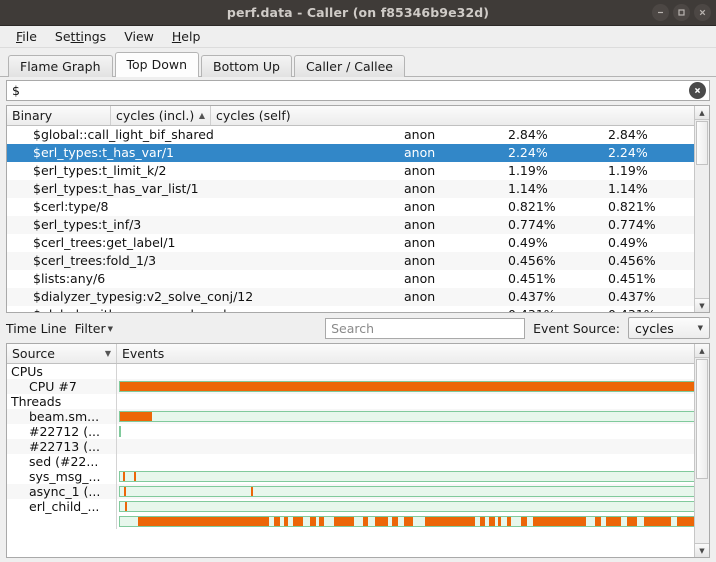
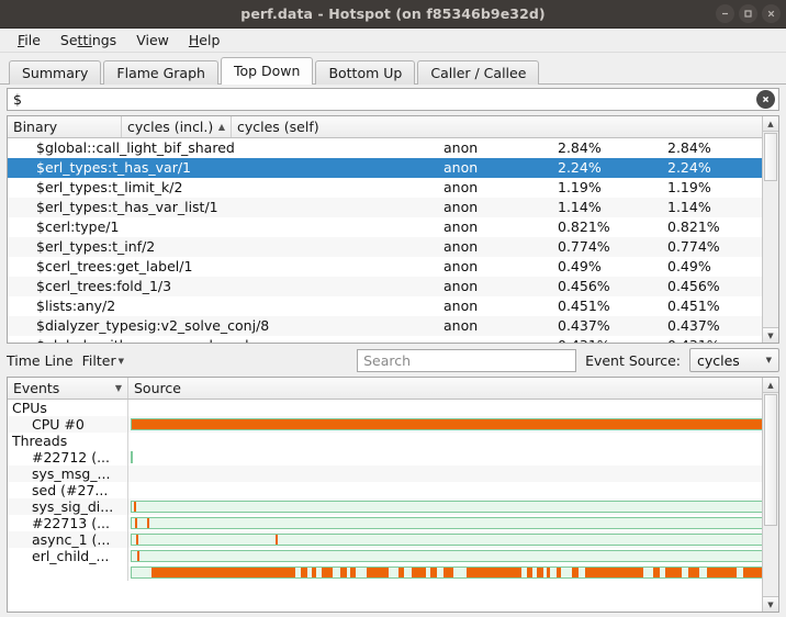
- perf.data - Caller (on f85346b9e32d)
+ perf.data - Hotspot (on f85346b9e32d)
  File
  Settings
  View
  Help
+ Summary
  Flame Graph
  Top Down
  Bottom Up
  Caller / Callee
  $
  Binary
  cycles (incl.)
  ▲
  cycles (self)
  $global::call_light_bif_shared
  anon
  2.84%
  2.84%
  $erl_types:t_has_var/1
  anon
  2.24%
  2.24%
  $erl_types:t_limit_k/2
  anon
  1.19%
  1.19%
  $erl_types:t_has_var_list/1
  anon
  1.14%
  1.14%
- $cerl:type/8
+ $cerl:type/1
  anon
  0.821%
  0.821%
- $erl_types:t_inf/3
+ $erl_types:t_inf/2
  anon
  0.774%
  0.774%
  $cerl_trees:get_label/1
  anon
  0.49%
  0.49%
  $cerl_trees:fold_1/3
  anon
  0.456%
  0.456%
- $lists:any/6
+ $lists:any/2
  anon
  0.451%
  0.451%
- $dialyzer_typesig:v2_solve_conj/12
+ $dialyzer_typesig:v2_solve_conj/8
  anon
  0.437%
  0.437%
  ▲
  ▼
  Time Line
  Filter
  ▼
  Search
  Event Source:
  cycles
  ▼
- Source
+ Events
  ▼
- Events
+ Source
  CPUs
- CPU #7
+ CPU #0
  Threads
- beam.sm...
  #22712 (...
- #22713 (...
+ sys_msg_...
- sed (#22...
+ sed (#27...
+ sys_sig_di...
- sys_msg_...
+ #22713 (...
  async_1 (...
  erl_child_...
  ▲
  ▼
